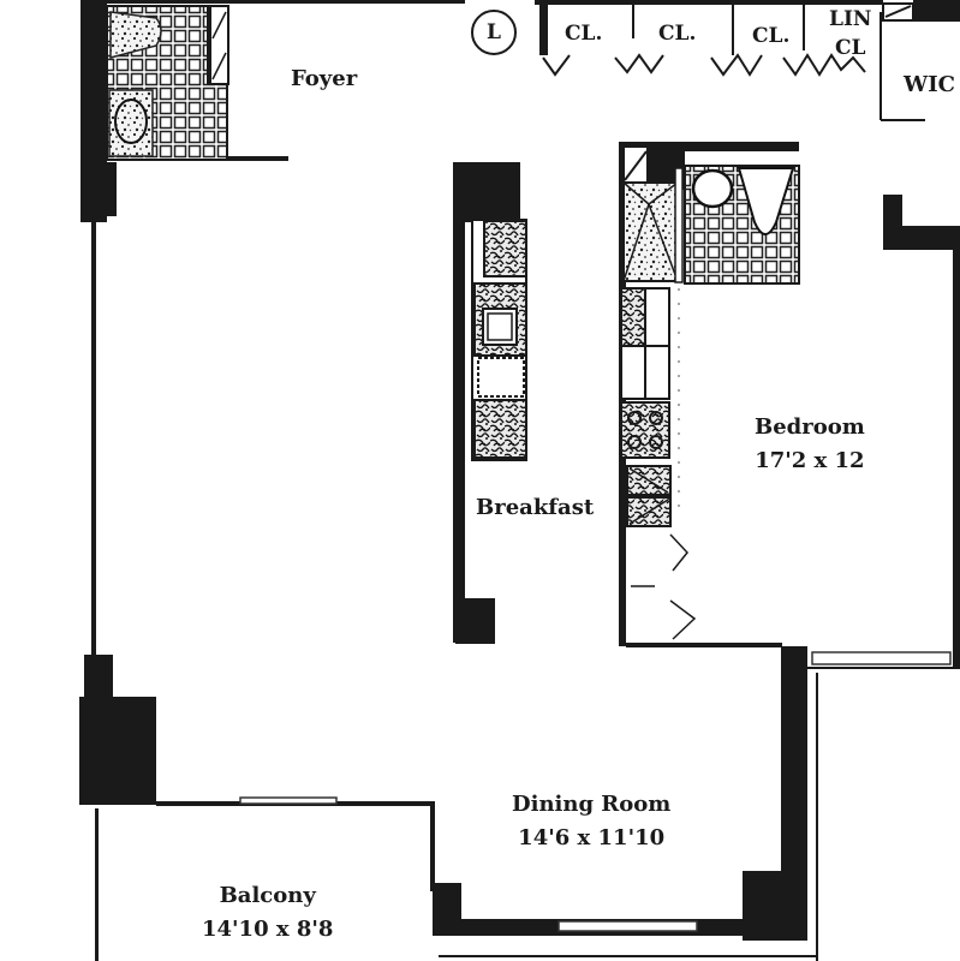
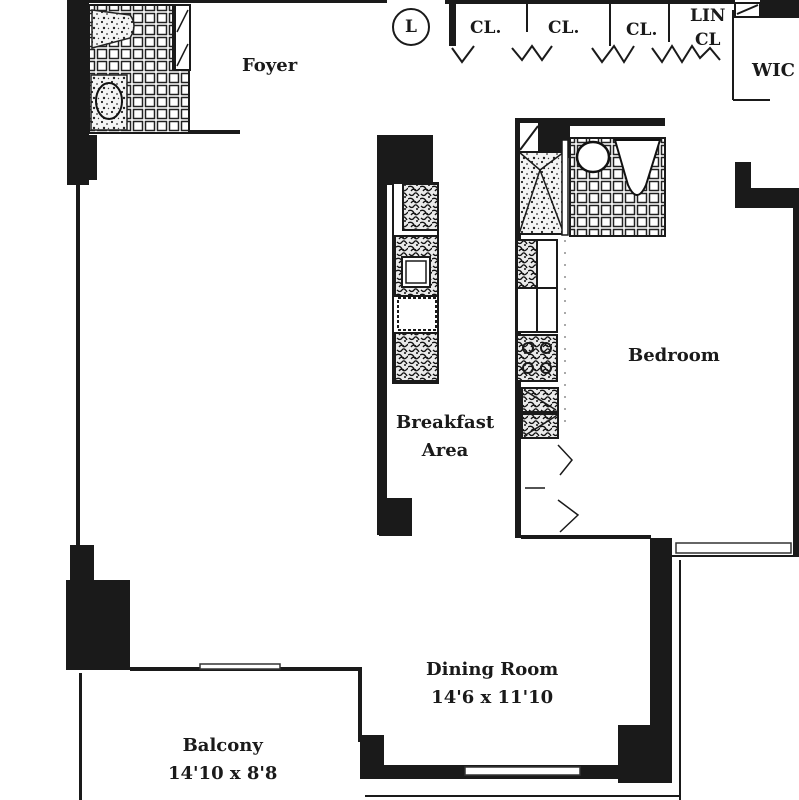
  L
  CL.
  CL.
  CL.
  LIN
  CL
  WIC
  Foyer
  Breakfast
+ Area
  Bedroom
- 17'2 x 12
  Dining Room
  14'6 x 11'10
  Balcony
  14'10 x 8'8
